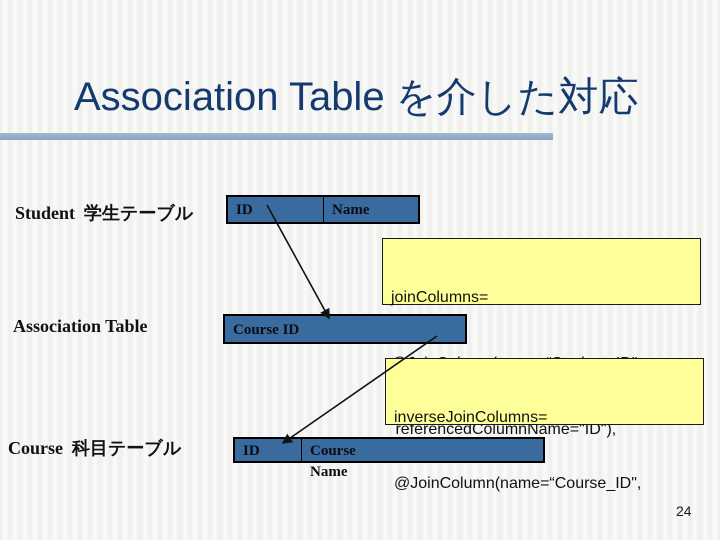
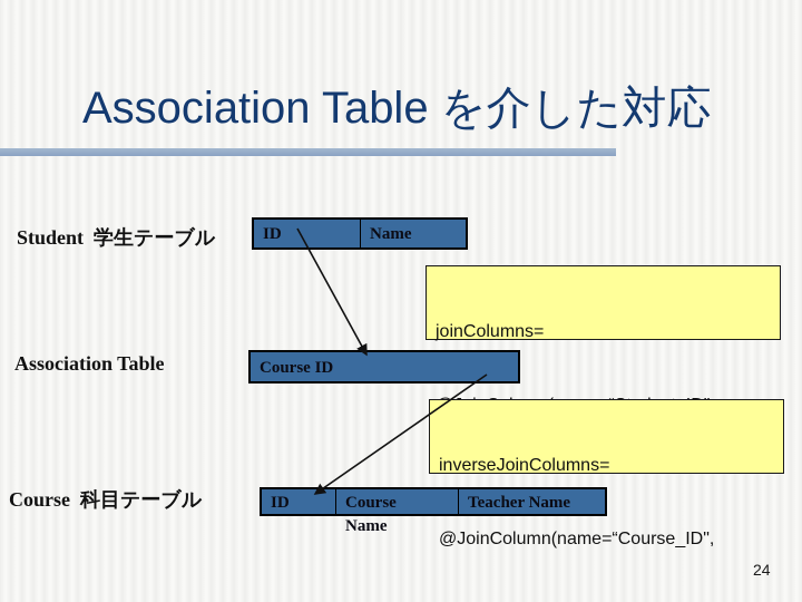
  Association Table を介した対応
  Student 学生テーブル
  ID
  Name
  joinColumns=
- referencedColumnName="ID"),
  Association Table
  Course ID
  inverseJoinColumns=
  @JoinColumn(name=“Course_ID",
  Course 科目テーブル
  ID
  Course Name
+ Teacher Name
  24
